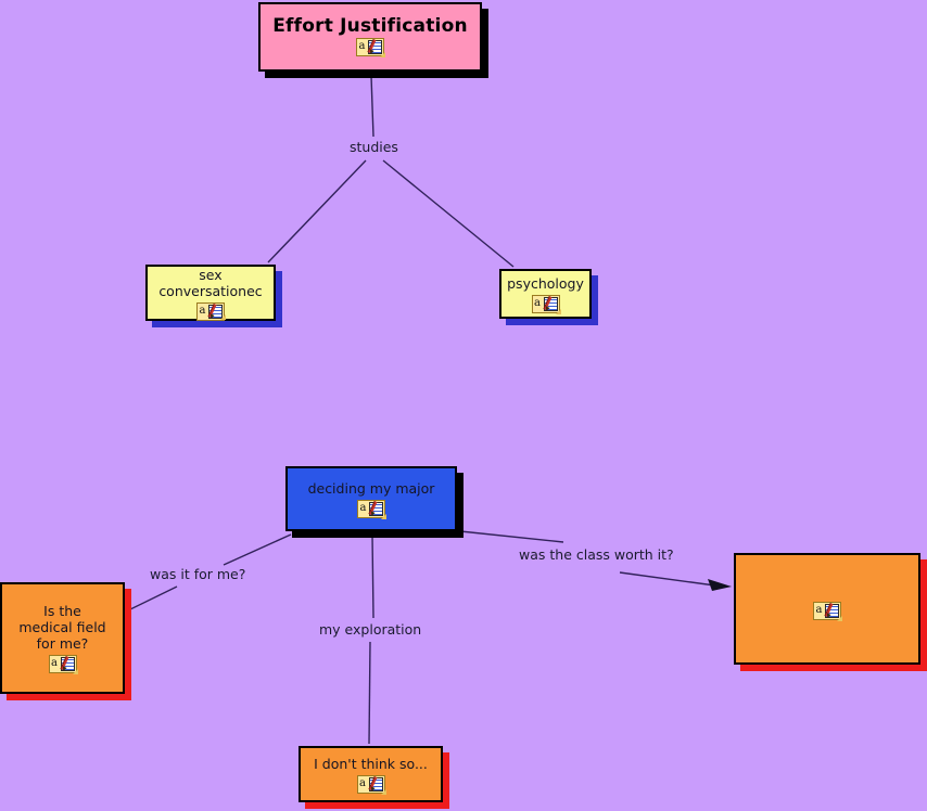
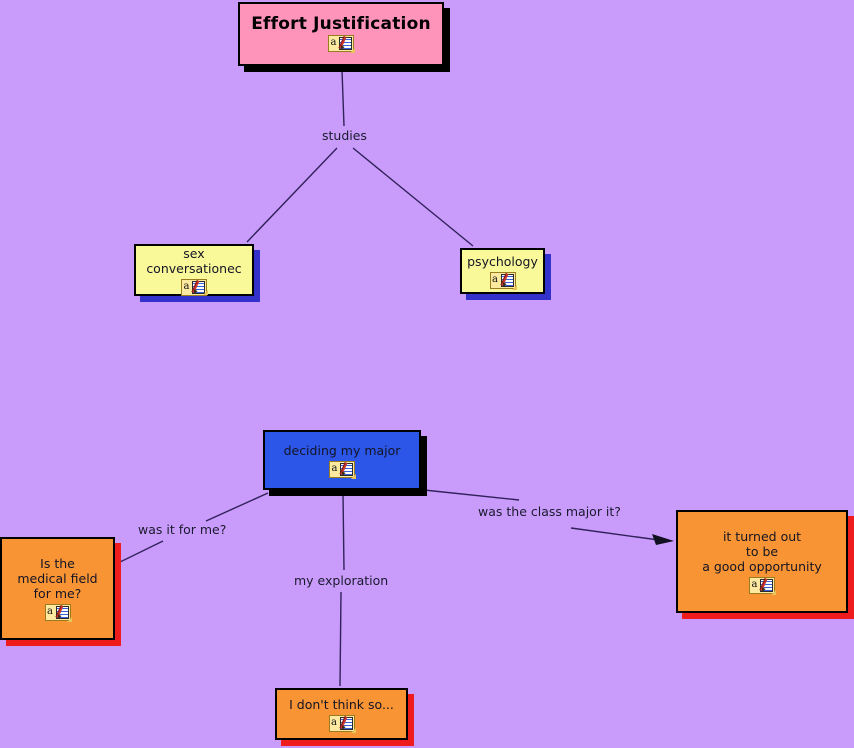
  studies
  was it for me?
- was the class worth it?
+ was the class major it?
  my exploration
  Effort Justification
  a
  sex conversationec
  a
  psychology
  a
  deciding my major
  a
  Is the
  medical field
  for me?
  a
+ it turned out
+ to be
+ a good opportunity
  a
  I don't think so...
  a
